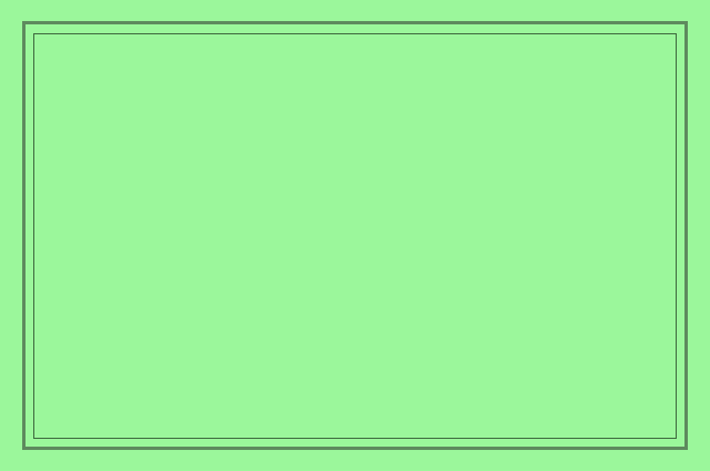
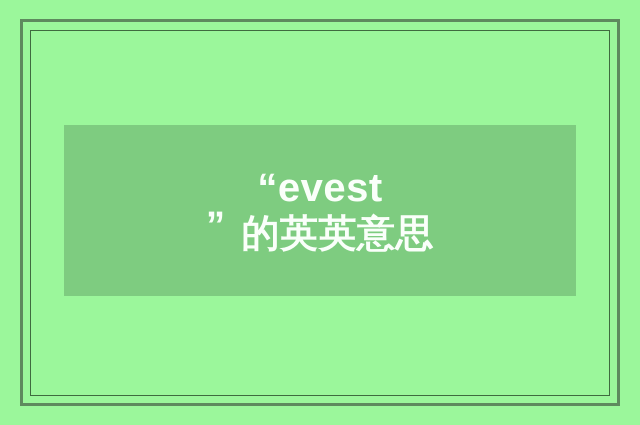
+ “evest
+ ” 的英英意思
